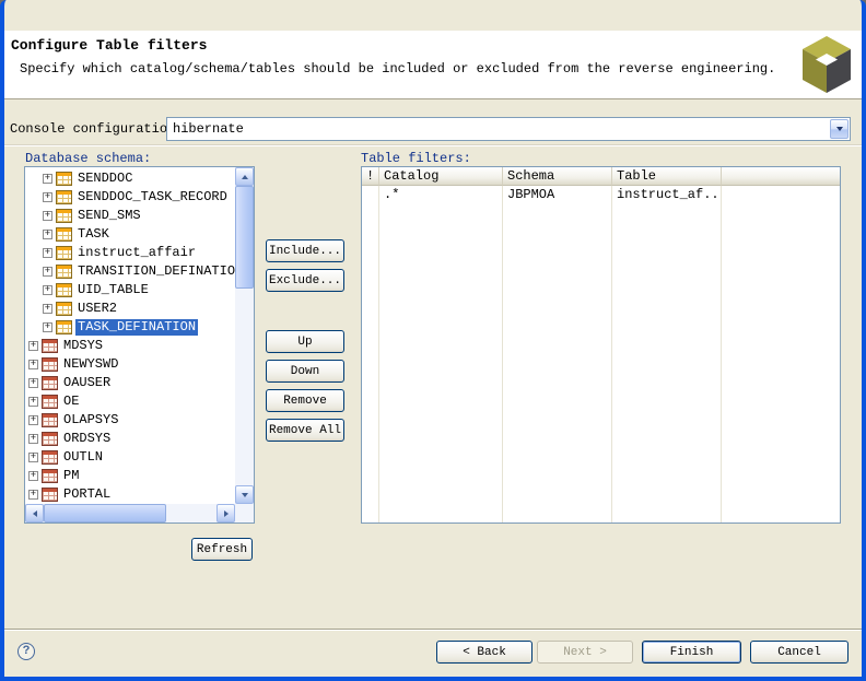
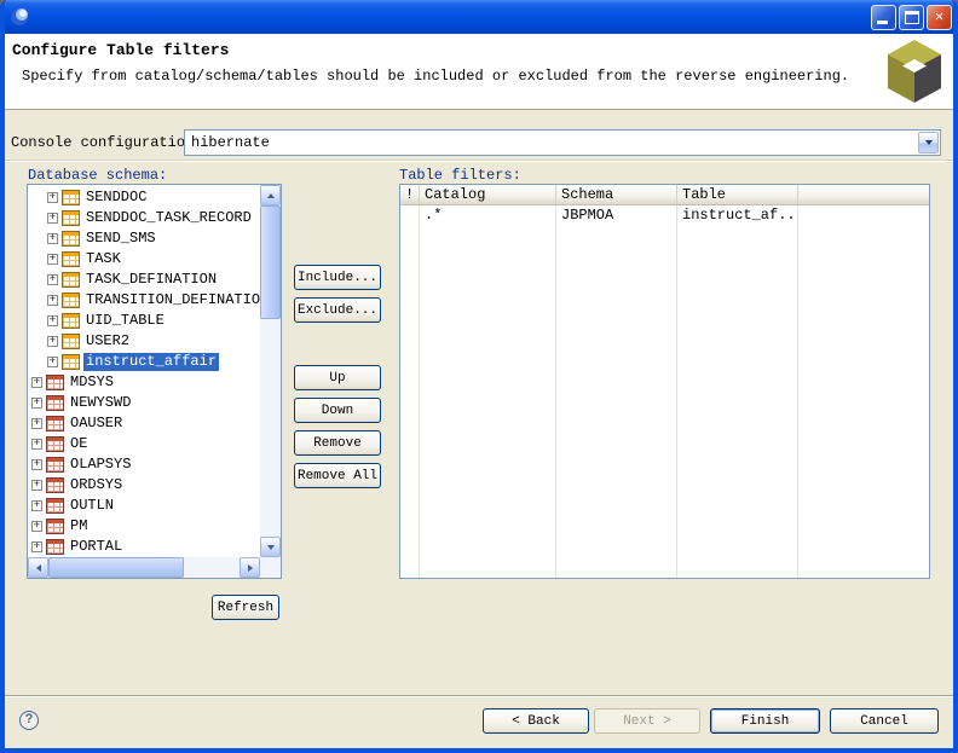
+ ✕
  Configure Table filters
- Specify which catalog/schema/tables should be included or excluded from the reverse engineering.
+ Specify from catalog/schema/tables should be included or excluded from the reverse engineering.
  Console configuratio
  hibernate
  Database schema:
  +
  SENDDOC
  +
  SENDDOC_TASK_RECORD
  +
  SEND_SMS
  +
  TASK
  +
- instruct_affair
+ TASK_DEFINATION
  +
  TRANSITION_DEFINATIO
  +
  UID_TABLE
  +
  USER2
  +
- TASK_DEFINATION
+ instruct_affair
  +
  MDSYS
  +
  NEWYSWD
  +
  OAUSER
  +
  OE
  +
  OLAPSYS
  +
  ORDSYS
  +
  OUTLN
  +
  PM
  +
  PORTAL
  Refresh
  Include...
  Exclude...
  Up
  Down
  Remove
  Remove All
  Table filters:
  !
  Catalog
  Schema
  Table
  .*
  JBPMOA
  instruct_af..
  ?
  < Back
  Next >
  Finish
  Cancel
